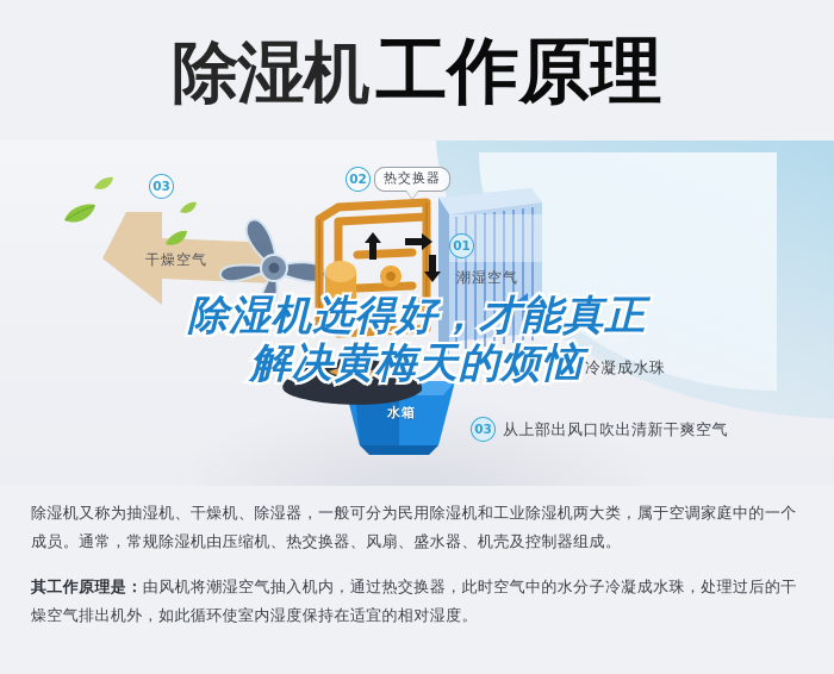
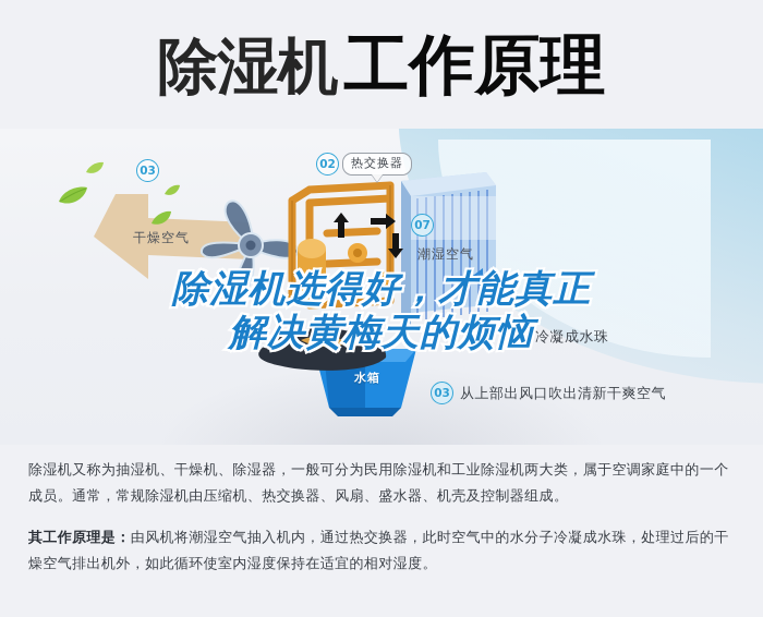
  除湿机
  工作原理
  水箱
  03
  干燥空气
  02
  热交换器
- 01
+ 07
  潮湿空气
  发器冷凝成水珠
  03
  从上部出风口吹出清新干爽空气
  除湿机选得好，才能真正
  解决黄梅天的烦恼
  除湿机又称为抽湿机、干燥机、除湿器，一般可分为民用除湿机和工业除湿机两大类，属于空调家庭中的一个成员。通常，常规除湿机由压缩机、热交换器、风扇、盛水器、机壳及控制器组成。
  其工作原理是：由风机将潮湿空气抽入机内，通过热交换器，此时空气中的水分子冷凝成水珠，处理过后的干燥空气排出机外，如此循环使室内湿度保持在适宜的相对湿度。
